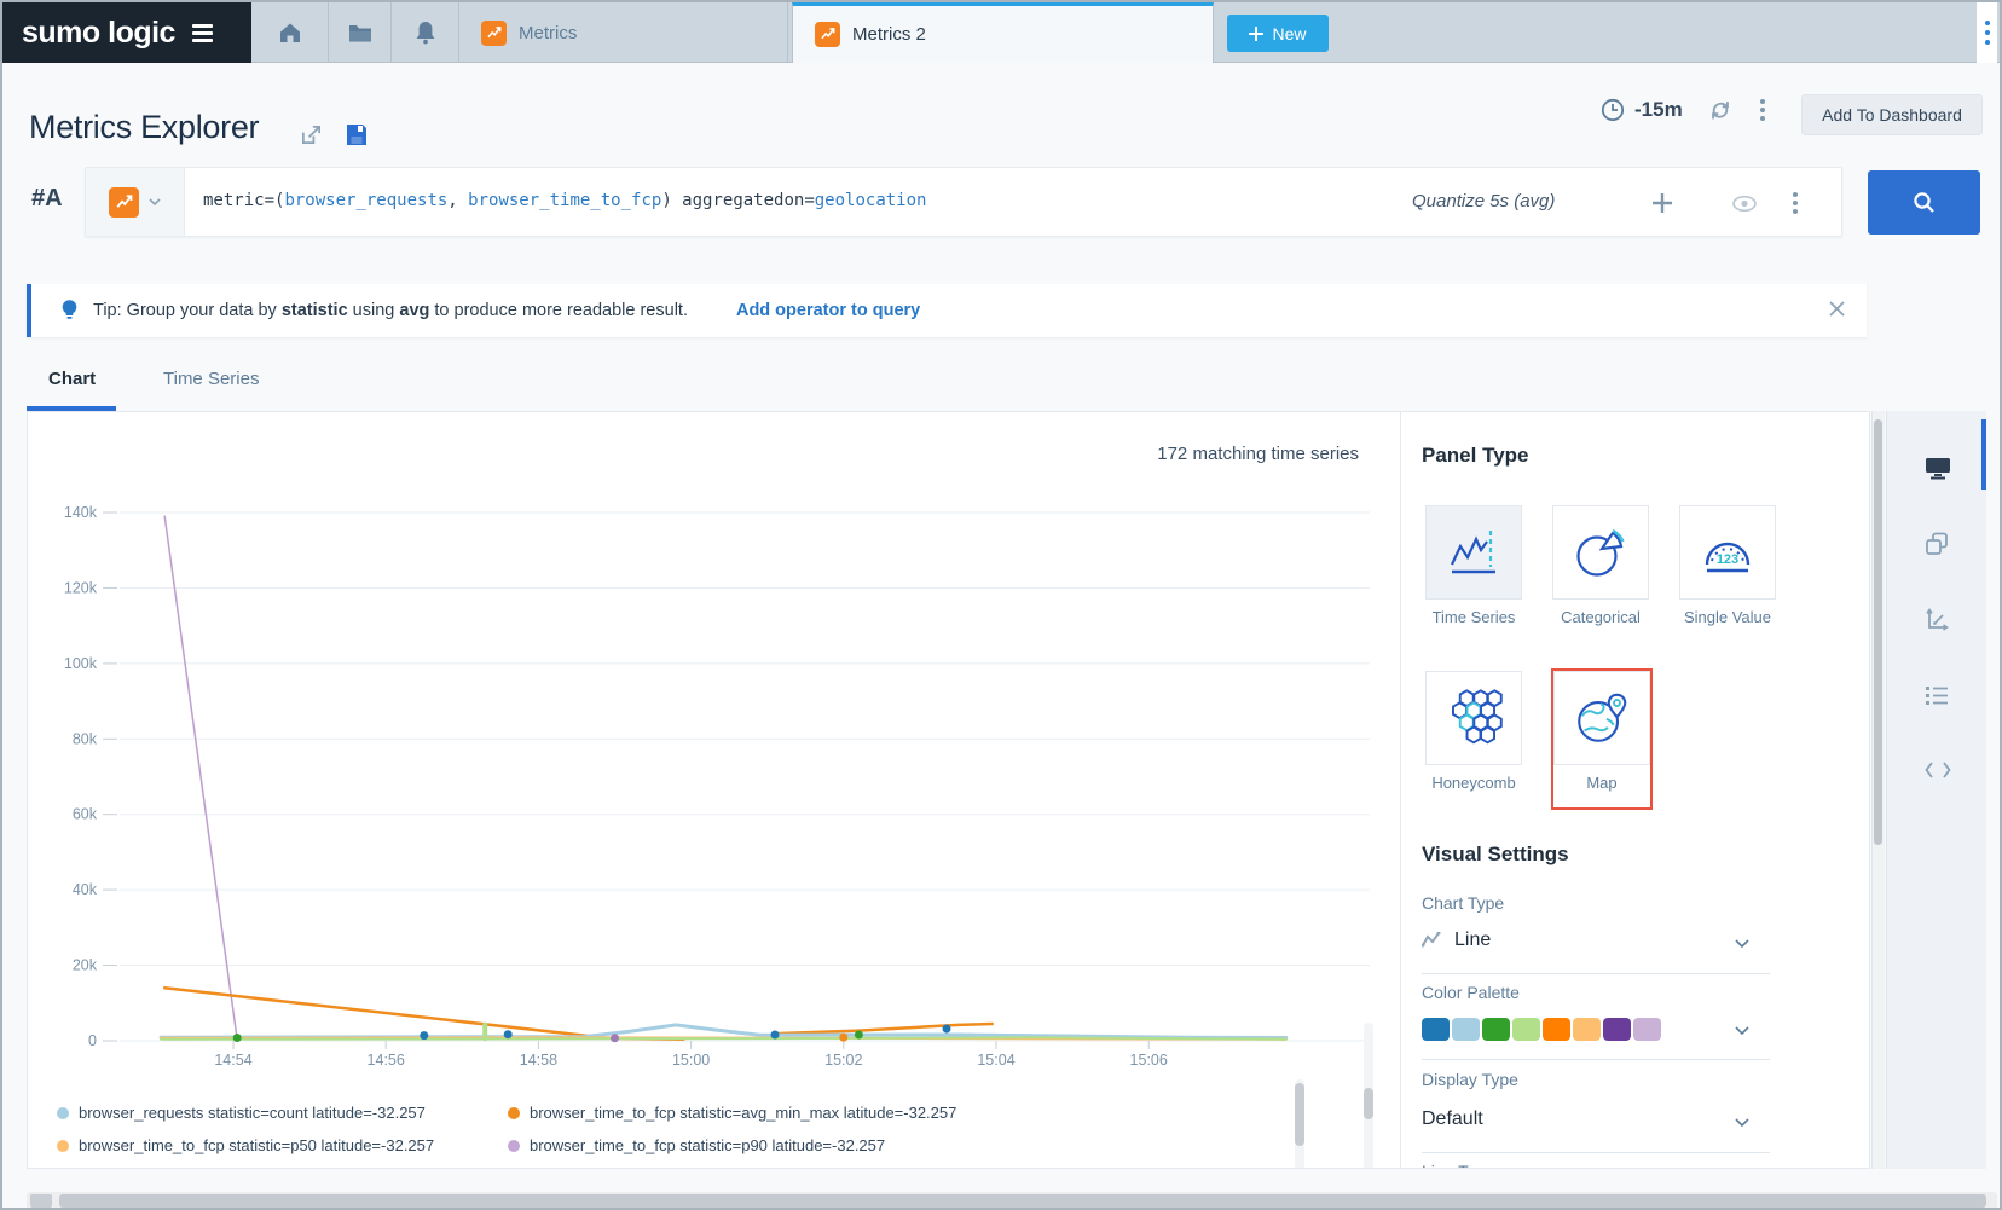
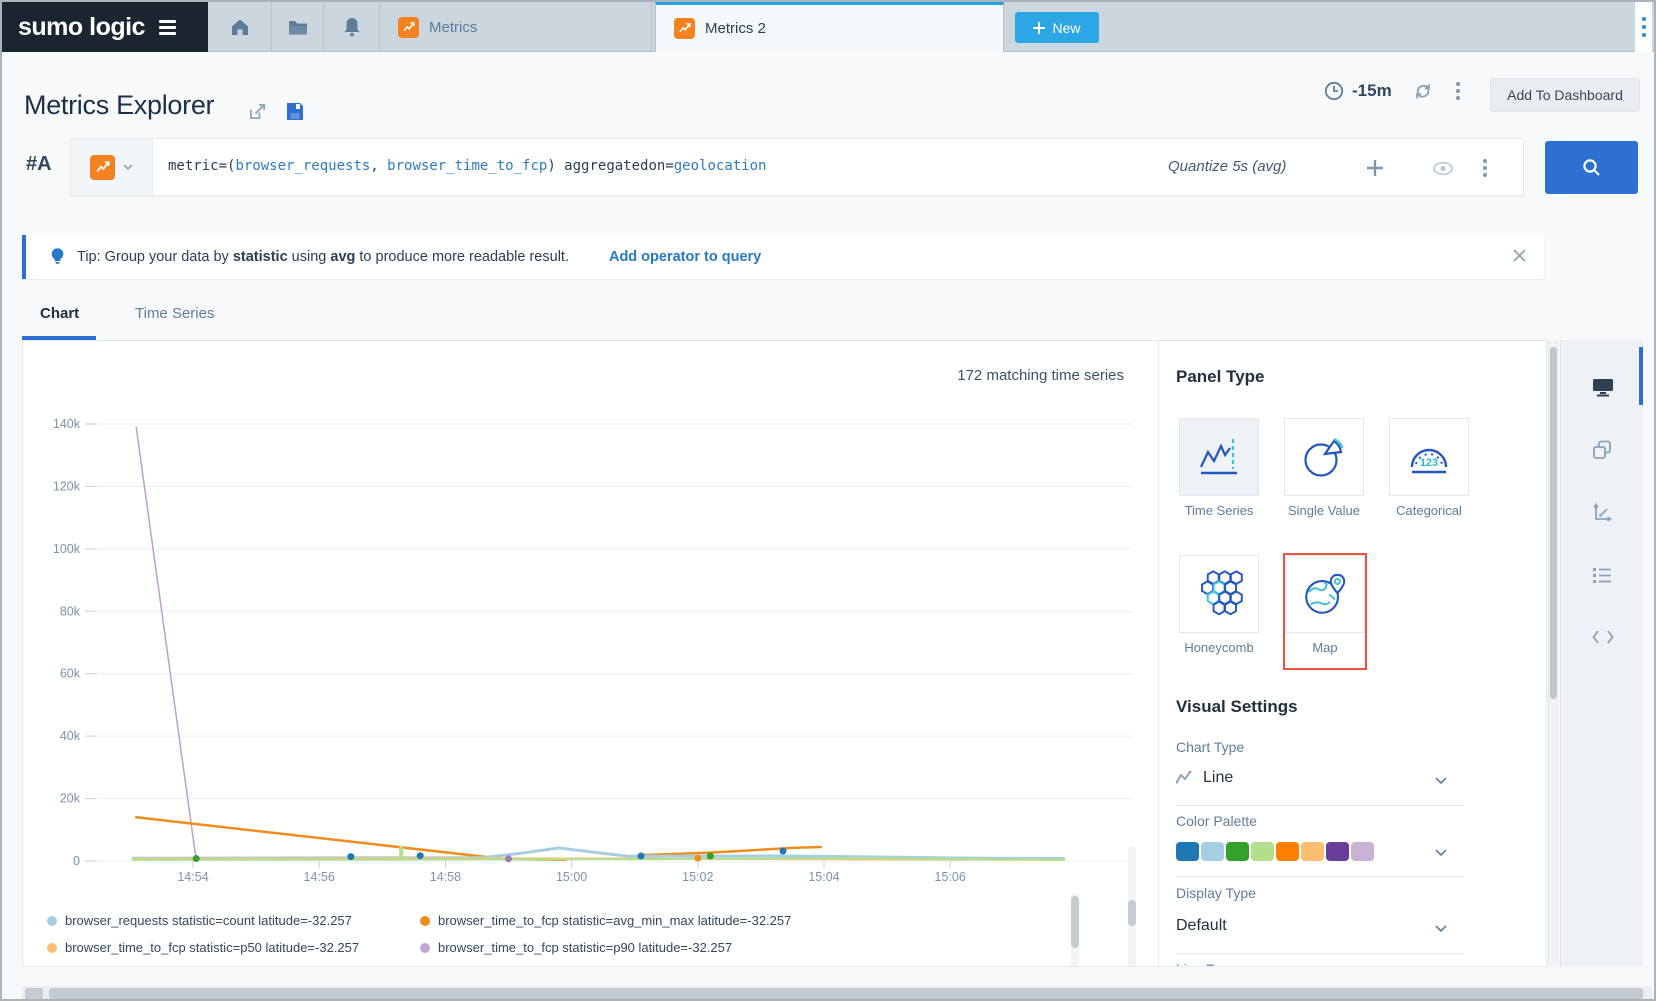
  sumo logic
  Metrics
  Metrics 2
  New
  Metrics Explorer
  -15m
  Add To Dashboard
  #A
  metric=(browser_requests, browser_time_to_fcp) aggregatedon=geolocation
  Quantize 5s (avg)
  Tip: Group your data by statistic using avg to produce more readable result.
  Add operator to query
  Chart
  Time Series
  172 matching time series
  0
  20k
  40k
  60k
  80k
  100k
  120k
  140k
  14:54
  14:56
  14:58
  15:00
  15:02
  15:04
  15:06
  browser_requests statistic=count latitude=-32.257
  browser_time_to_fcp statistic=avg_min_max latitude=-32.257
  browser_time_to_fcp statistic=p50 latitude=-32.257
  browser_time_to_fcp statistic=p90 latitude=-32.257
  Panel Type
  Time Series
- Categorical
+ Single Value
  123
- Single Value
+ Categorical
  Honeycomb
  Map
  Visual Settings
  Chart Type
  Line
  Color Palette
  Display Type
  Default
